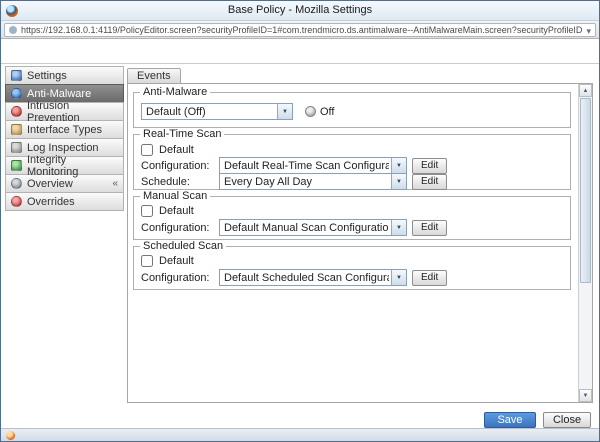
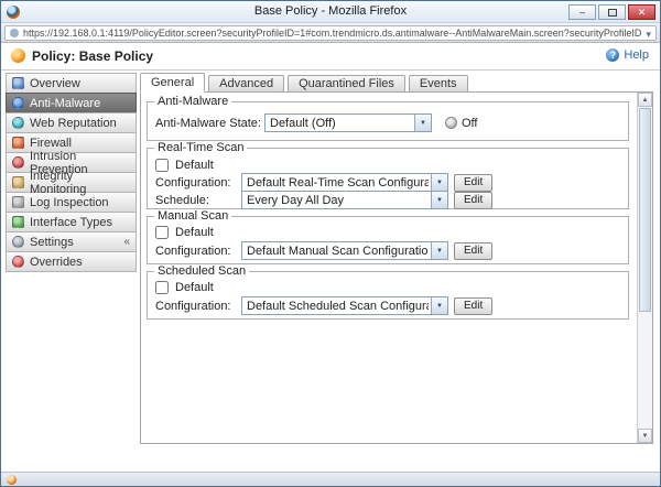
- Base Policy - Mozilla Settings
+ Base Policy - Mozilla Firefox
+ –
+ ✕
  https://192.168.0.1:4119/PolicyEditor.screen?securityProfileID=1#com.trendmicro.ds.antimalware--AntiMalwareMain.screen?securityProfileID
+ Policy: Base Policy
+ ?
+ Help
- Settings
+ Overview
  Anti-Malware
+ Web Reputation
+ Firewall
  Intrusion Prevention
- Interface Types
+ Integrity Monitoring
  Log Inspection
- Integrity Monitoring
+ Interface Types
- Overview
+ Settings
  «
  Overrides
+ General
+ Advanced
+ Quarantined Files
  Events
  Anti-Malware
+ Anti-Malware State:
  Default (Off)
  Off
  Real-Time Scan
  Default
  Configuration:
  Default Real-Time Scan Configura
  Edit
  Schedule:
  Every Day All Day
  Edit
  Manual Scan
  Default
  Configuration:
  Default Manual Scan Configuratio
  Edit
  Scheduled Scan
  Default
  Configuration:
  Default Scheduled Scan Configur
  Edit
- Save
- Close
